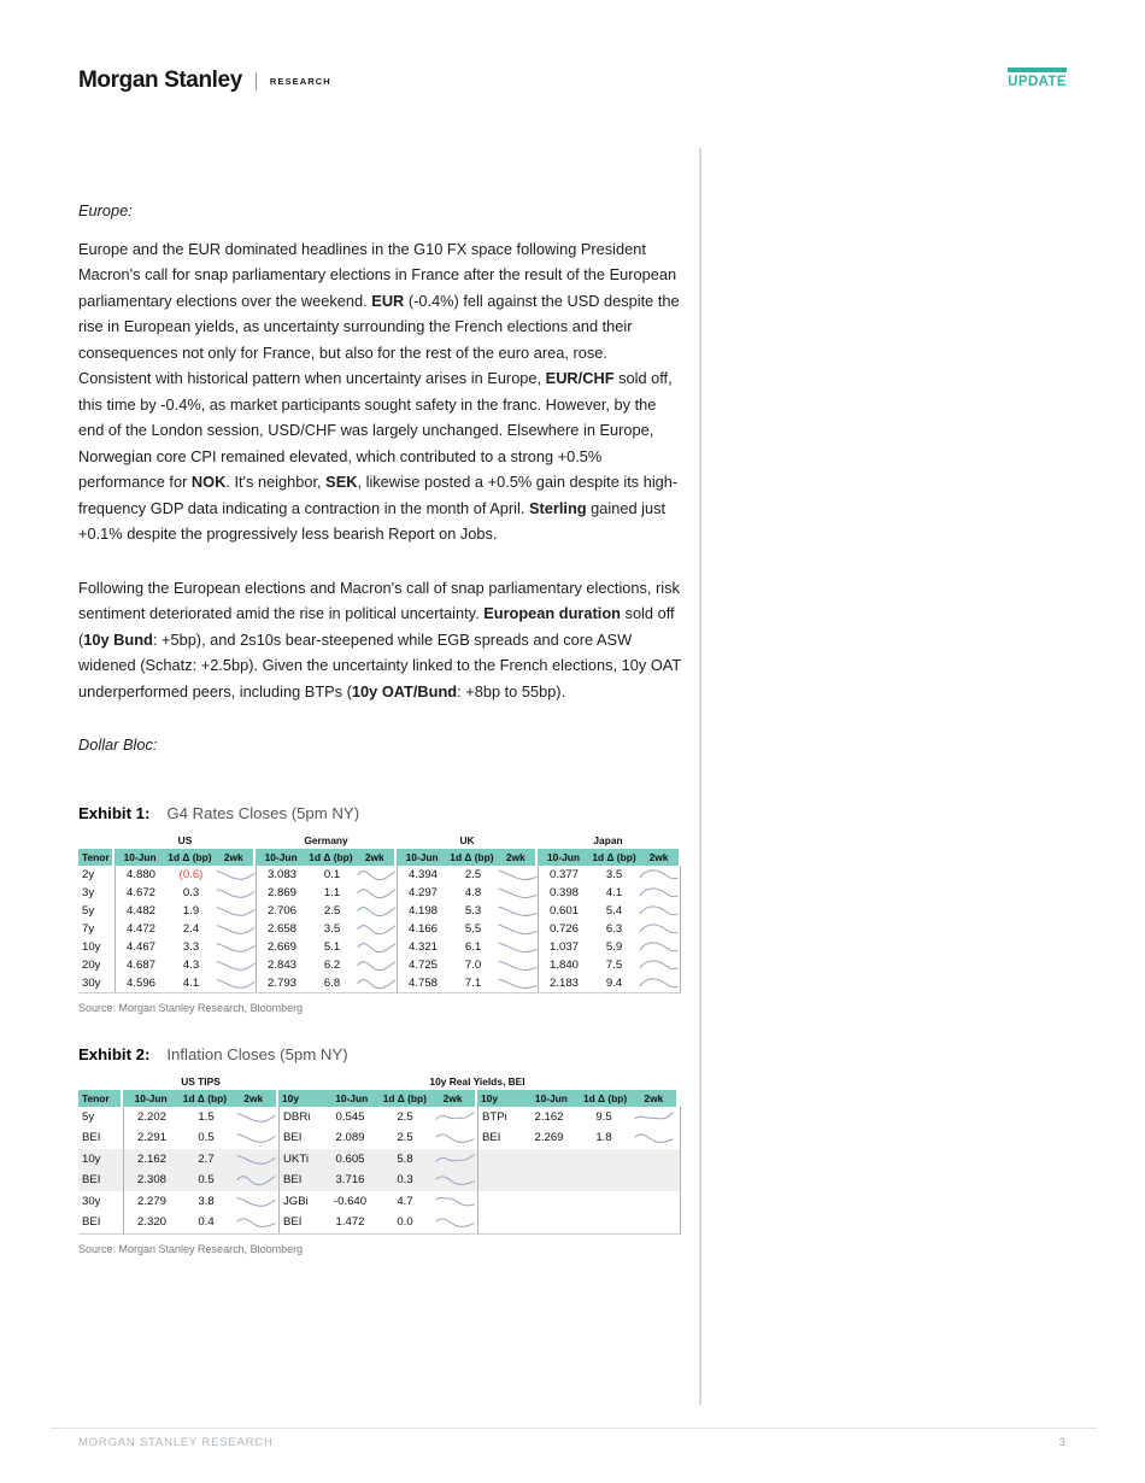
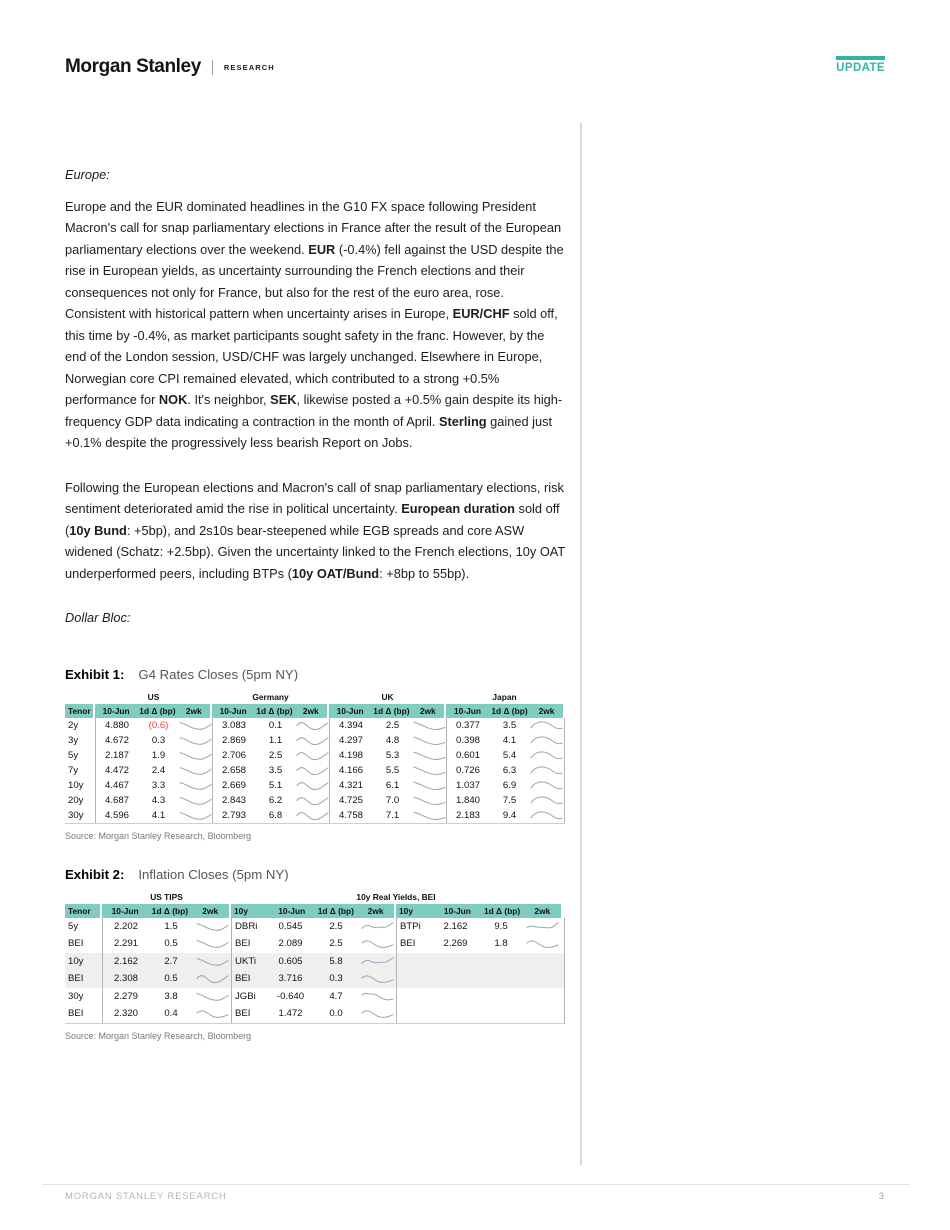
  Morgan Stanley
  RESEARCH
  UPDATE
  Europe:
  Europe and the EUR dominated headlines in the G10 FX space following President Macron's call for snap parliamentary elections in France after the result of the European parliamentary elections over the weekend. EUR (-0.4%) fell against the USD despite the rise in European yields, as uncertainty surrounding the French elections and their consequences not only for France, but also for the rest of the euro area, rose. Consistent with historical pattern when uncertainty arises in Europe, EUR/CHF sold off, this time by -0.4%, as market participants sought safety in the franc. However, by the end of the London session, USD/CHF was largely unchanged. Elsewhere in Europe, Norwegian core CPI remained elevated, which contributed to a strong +0.5% performance for NOK. It's neighbor, SEK, likewise posted a +0.5% gain despite its high-frequency GDP data indicating a contraction in the month of April. Sterling gained just +0.1% despite the progressively less bearish Report on Jobs.
  Following the European elections and Macron's call of snap parliamentary elections, risk sentiment deteriorated amid the rise in political uncertainty. European duration sold off (10y Bund: +5bp), and 2s10s bear-steepened while EGB spreads and core ASW widened (Schatz: +2.5bp). Given the uncertainty linked to the French elections, 10y OAT underperformed peers, including BTPs (10y OAT/Bund: +8bp to 55bp).
  Dollar Bloc:
  Exhibit 1: G4 Rates Closes (5pm NY)
  US
  Germany
  UK
  Japan
  Tenor
  10-Jun
  1d Δ (bp)
  2wk
  10-Jun
  1d Δ (bp)
  2wk
  10-Jun
  1d Δ (bp)
  2wk
  10-Jun
  1d Δ (bp)
  2wk
  2y
  4.880
  (0.6)
  3.083
  0.1
  4.394
  2.5
  0.377
  3.5
  3y
  4.672
  0.3
  2.869
  1.1
  4.297
  4.8
  0.398
  4.1
  5y
- 4.482
+ 2.187
  1.9
  2.706
  2.5
  4.198
  5.3
  0.601
  5.4
  7y
  4.472
  2.4
  2.658
  3.5
  4.166
  5.5
  0.726
  6.3
  10y
  4.467
  3.3
  2.669
  5.1
  4.321
  6.1
  1.037
- 5.9
+ 6.9
  20y
  4.687
  4.3
  2.843
  6.2
  4.725
  7.0
  1.840
  7.5
  30y
  4.596
  4.1
  2.793
  6.8
  4.758
  7.1
  2.183
  9.4
  Source: Morgan Stanley Research, Bloomberg
  Exhibit 2: Inflation Closes (5pm NY)
  US TIPS
  10y Real Yields, BEI
  Tenor
  10-Jun
  1d Δ (bp)
  2wk
  10y
  10-Jun
  1d Δ (bp)
  2wk
  10y
  10-Jun
  1d Δ (bp)
  2wk
  5y
  2.202
  1.5
  DBRi
  0.545
  2.5
  BTPi
  2.162
  9.5
  BEI
  2.291
  0.5
  BEI
  2.089
  2.5
  BEI
  2.269
  1.8
  10y
  2.162
  2.7
  UKTi
  0.605
  5.8
  BEI
  2.308
  0.5
  BEI
  3.716
  0.3
  30y
  2.279
  3.8
  JGBi
  -0.640
  4.7
  BEI
  2.320
  0.4
  BEI
  1.472
  0.0
  Source: Morgan Stanley Research, Bloomberg
  MORGAN STANLEY RESEARCH
  3
